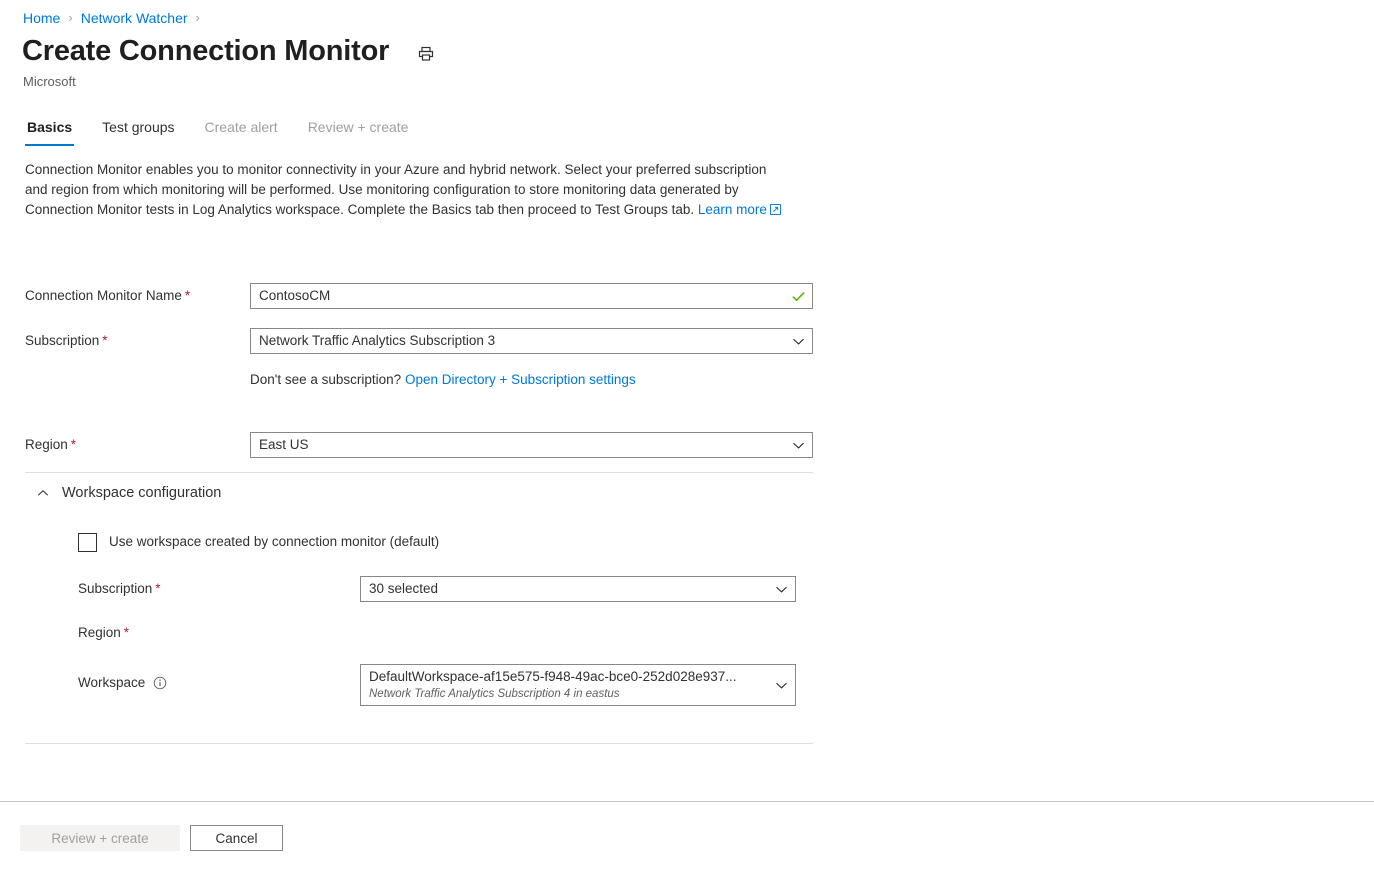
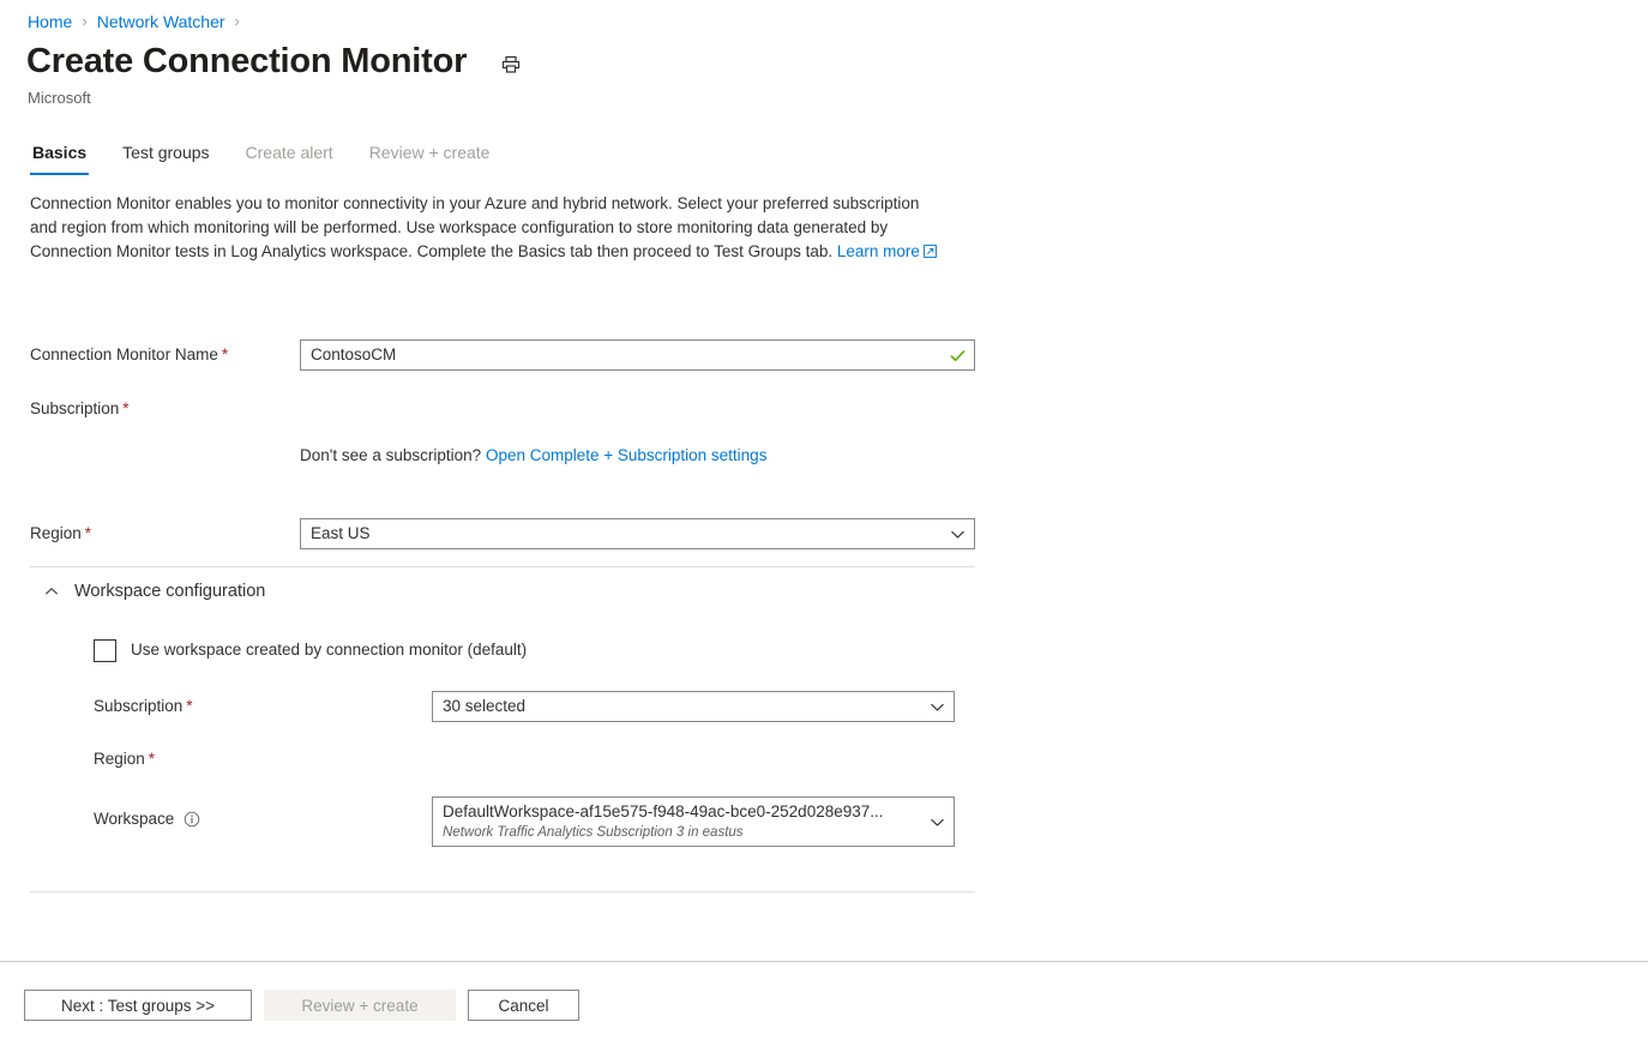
  Home
  ›
  Network Watcher
  ›
  Create Connection Monitor
  Microsoft
  Basics
  Test groups
  Create alert
  Review + create
- Connection Monitor enables you to monitor connectivity in your Azure and hybrid network. Select your preferred subscription and region from which monitoring will be performed. Use monitoring configuration to store monitoring data generated by Connection Monitor tests in Log Analytics workspace. Complete the Basics tab then proceed to Test Groups tab. Learn more
+ Connection Monitor enables you to monitor connectivity in your Azure and hybrid network. Select your preferred subscription and region from which monitoring will be performed. Use workspace configuration to store monitoring data generated by Connection Monitor tests in Log Analytics workspace. Complete the Basics tab then proceed to Test Groups tab. Learn more
  Connection Monitor Name *
  ContosoCM
  Subscription *
- Network Traffic Analytics Subscription 3
- Don't see a subscription? Open Directory + Subscription settings
+ Don't see a subscription? Open Complete + Subscription settings
  Region *
  East US
  Workspace configuration
  Use workspace created by connection monitor (default)
  Subscription *
  30 selected
  Region *
  Workspace
  DefaultWorkspace-af15e575-f948-49ac-bce0-252d028e937...
- Network Traffic Analytics Subscription 4 in eastus
+ Network Traffic Analytics Subscription 3 in eastus
+ Next : Test groups >>
  Review + create
  Cancel
